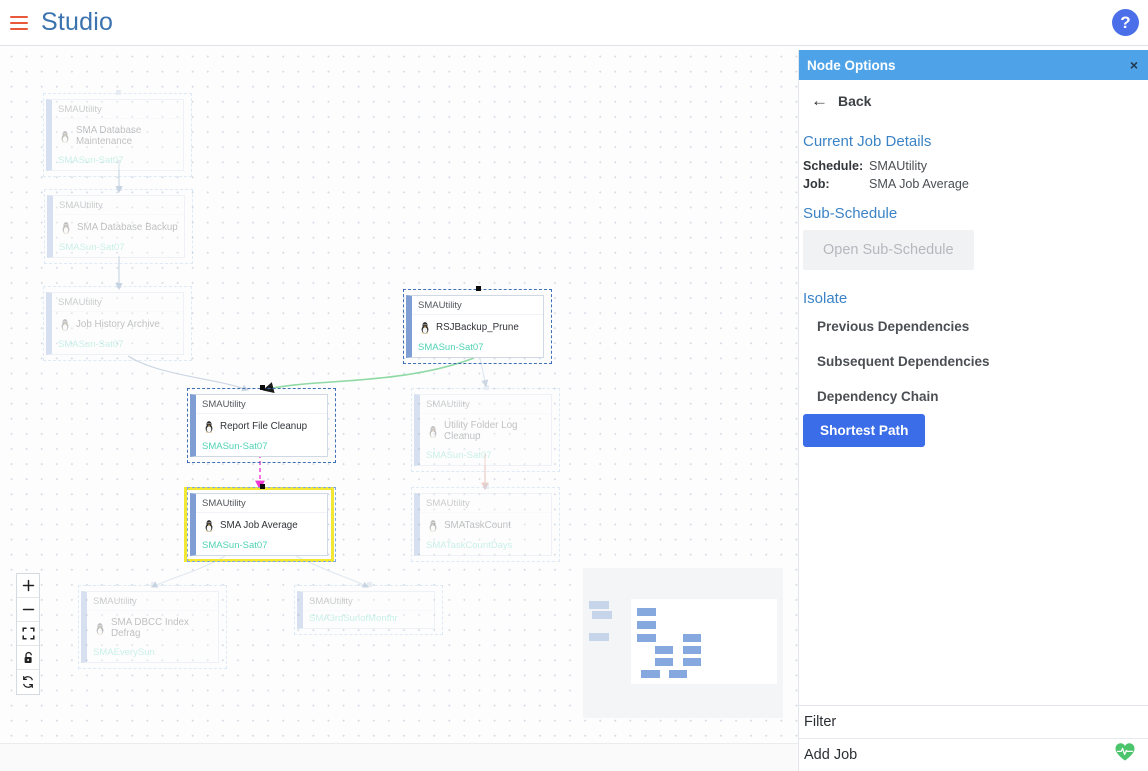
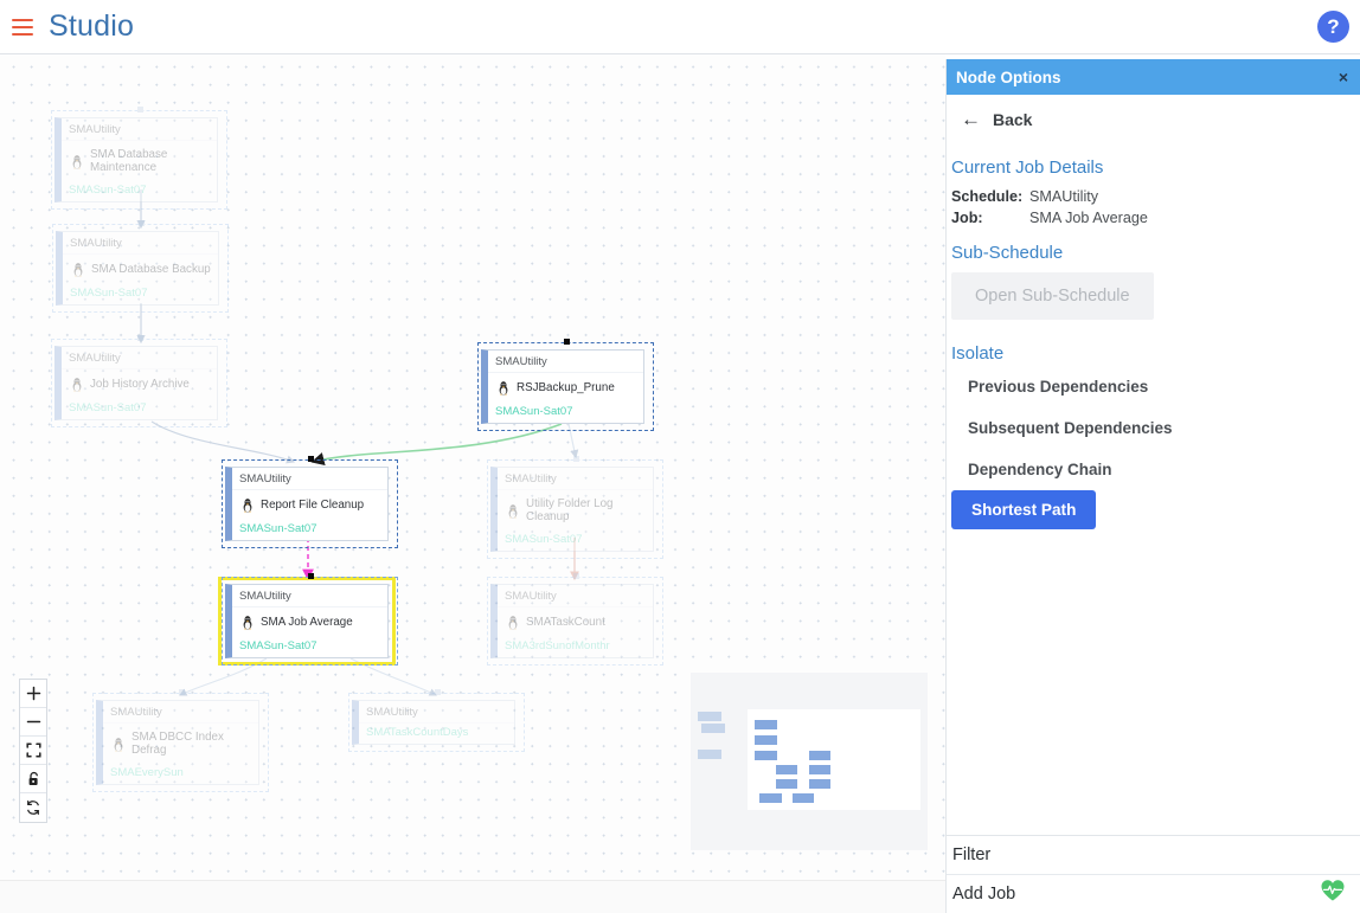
  Studio
  ?
  SMAUtility
  SMA Database Maintenance
  SMASun-Sat07
  SMAUtility
  SMA Database Backup
  SMASun-Sat07
  SMAUtility
  Job History Archive
  SMASun-Sat07
  SMAUtility
  Utility Folder Log Cleanup
  SMASun-Sat07
  SMAUtility
  SMATaskCount
- SMATaskCountDays
+ SMA3rdSunofMonthr
  SMAUtility
  SMA DBCC Index Defrag
  SMAEverySun
  SMAUtility
- SMA3rdSunofMonthr
+ SMATaskCountDays
  Node Options
  ×
  ←
  Back
  Current Job Details
  Schedule:
  SMAUtility
  Job:
  SMA Job Average
  Sub-Schedule
  Open Sub-Schedule
  Isolate
  Previous Dependencies
  Subsequent Dependencies
  Dependency Chain
  Shortest Path
  Filter
  Add Job
